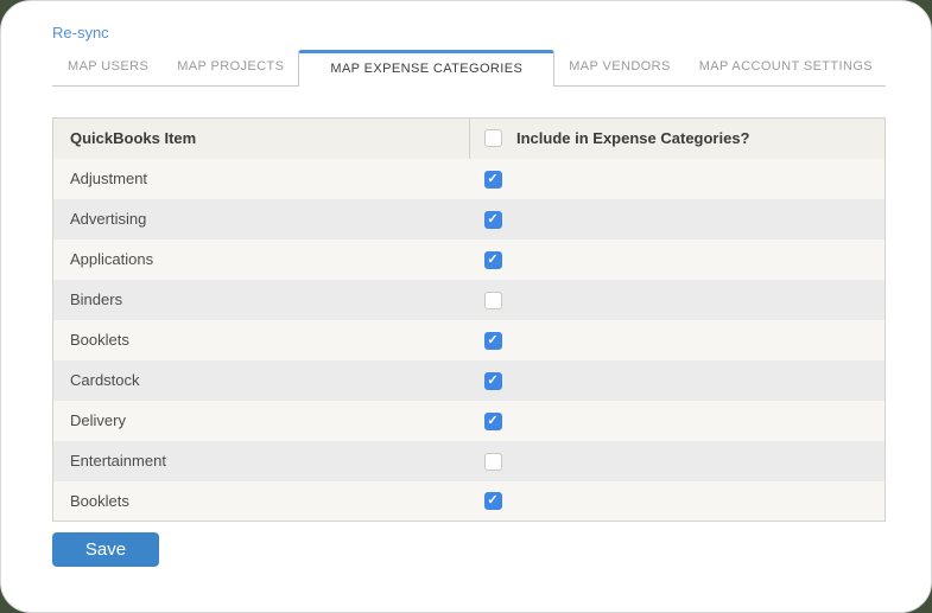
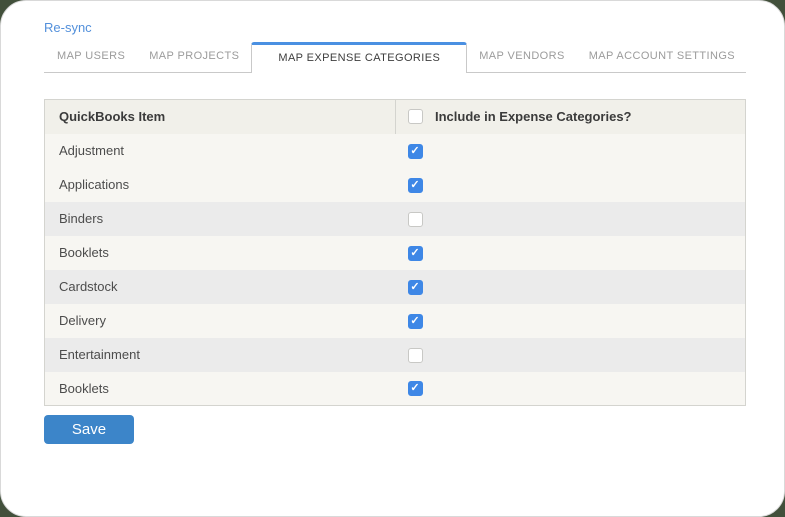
  Re-sync
  MAP USERS
  MAP PROJECTS
  MAP EXPENSE CATEGORIES
  MAP VENDORS
  MAP ACCOUNT SETTINGS
  QuickBooks Item	Include in Expense Categories?
  Adjustment
- Advertising
  Applications
  Binders
  Booklets
  Cardstock
  Delivery
  Entertainment
  Booklets
  Save
